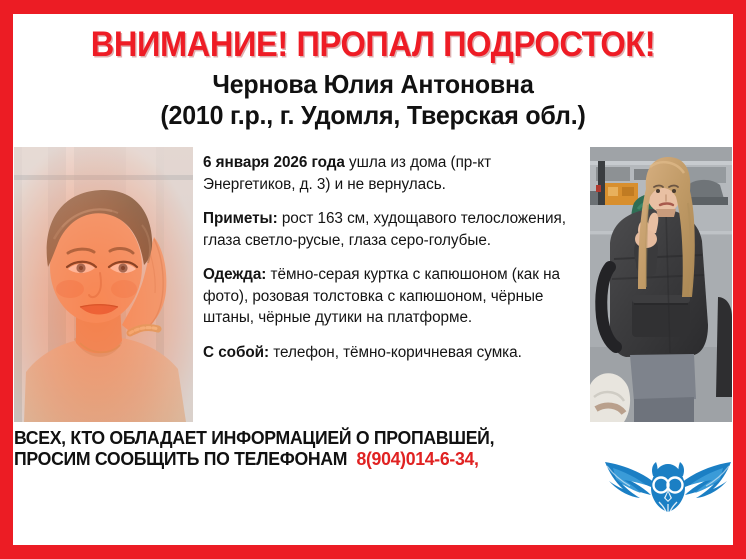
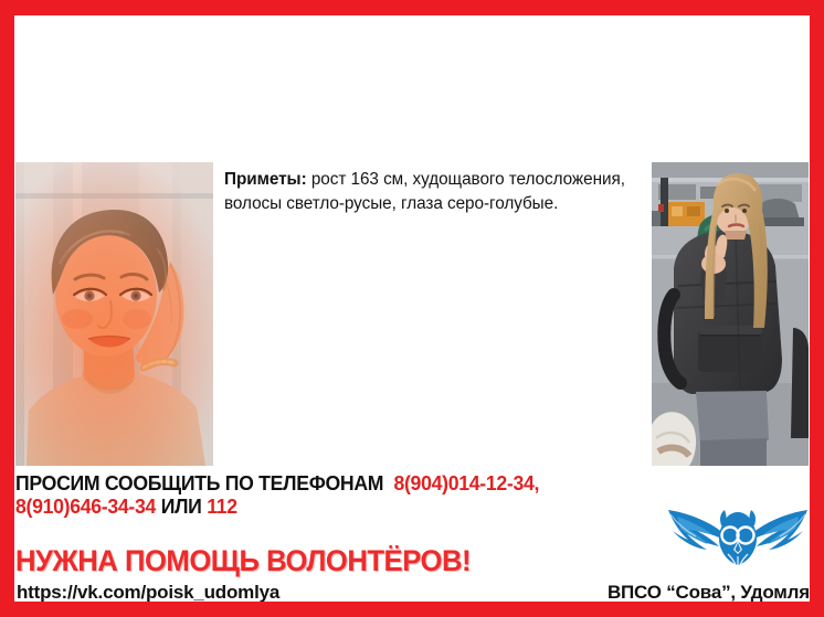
- ВНИМАНИЕ! ПРОПАЛ ПОДРОСТОК!
- Чернова Юлия Антоновна
- (2010 г.р., г. Удомля, Тверская обл.)
- 6 января 2026 года ушла из дома (пр-кт Энергетиков, д. 3) и не вернулась.
- Приметы: рост 163 см, худощавого телосложения, глаза светло-русые, глаза серо-голубые.
+ Приметы: рост 163 см, худощавого телосложения, волосы светло-русые, глаза серо-голубые.
- Одежда: тёмно-серая куртка с капюшоном (как на фото), розовая толстовка с капюшоном, чёрные штаны, чёрные дутики на платформе.
- С собой: телефон, тёмно-коричневая сумка.
- ВСЕХ, КТО ОБЛАДАЕТ ИНФОРМАЦИЕЙ О ПРОПАВШЕЙ,
- ПРОСИМ СООБЩИТЬ ПО ТЕЛЕФОНАМ 8(904)014-6-34,
+ ПРОСИМ СООБЩИТЬ ПО ТЕЛЕФОНАМ 8(904)014-12-34,
+ 8(910)646-34-34 ИЛИ 112
+ НУЖНА ПОМОЩЬ ВОЛОНТЁРОВ!
+ https://vk.com/poisk_udomlya
+ ВПСО “Сова”, Удомля
